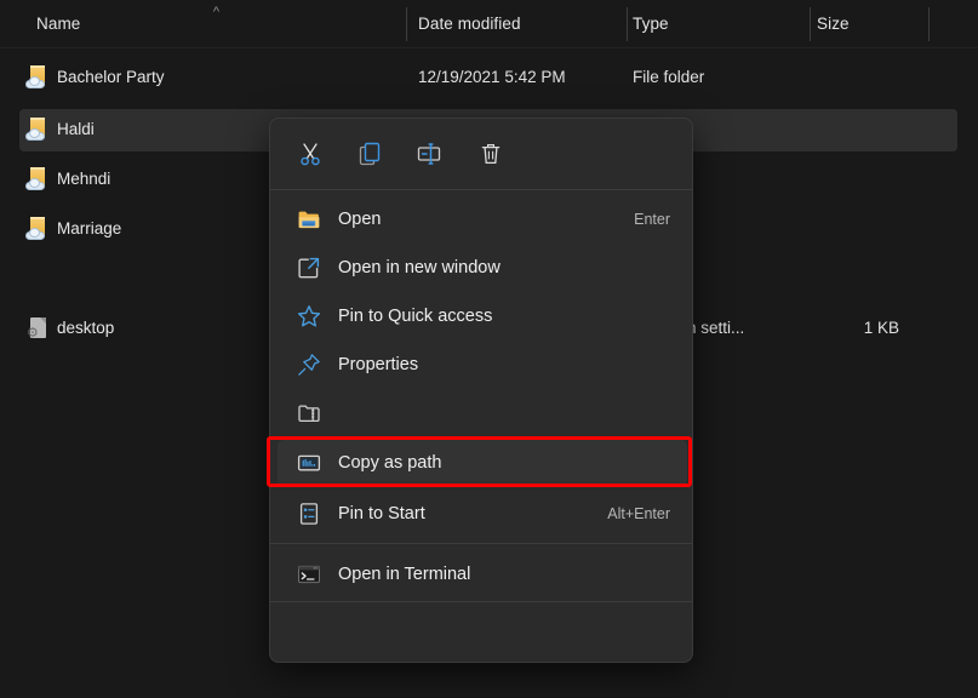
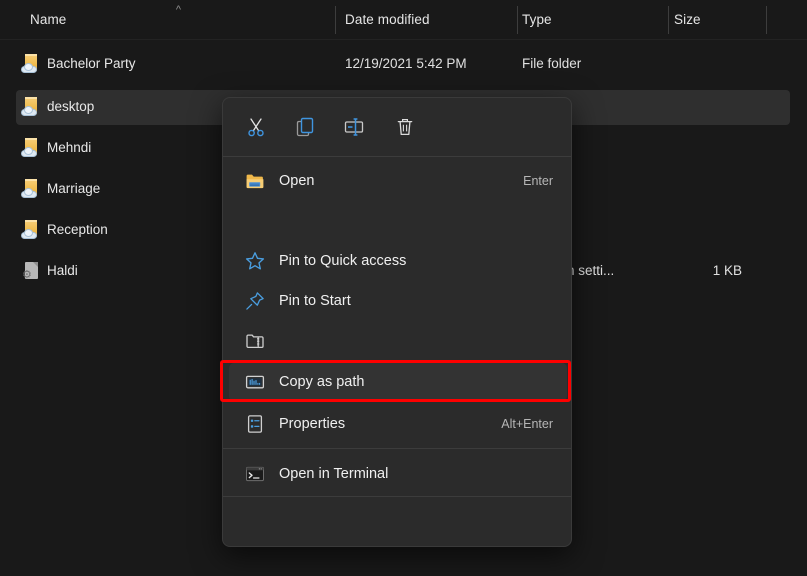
  ^
  Name
  Date modified
  Type
  Size
  Bachelor Party
  12/19/2021 5:42 PM
  File folder
- Haldi
+ desktop
  Mehndi
  Marriage
+ Reception
  ⚙
- desktop
+ Haldi
  1 KB
  Open
  Enter
- Open in new window
  Pin to Quick access
- Properties
+ Pin to Start
  Copy as path
- Pin to Start
+ Properties
  Alt+Enter
  Open in Terminal
